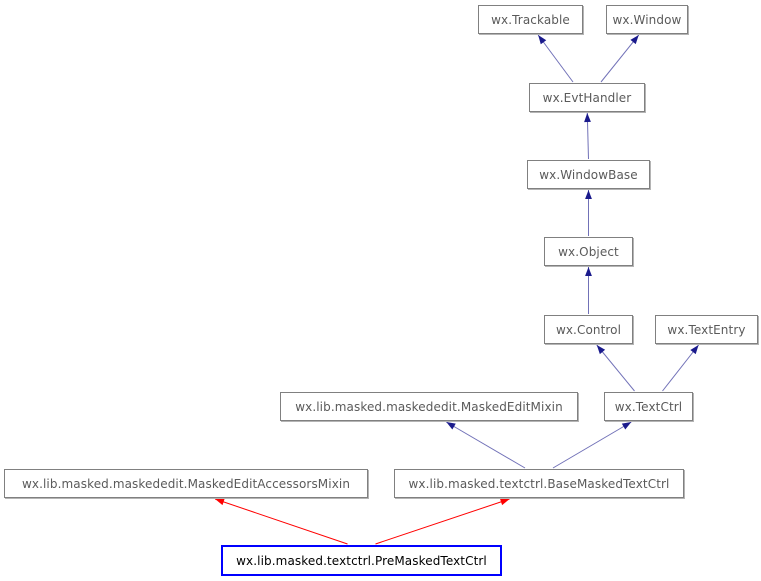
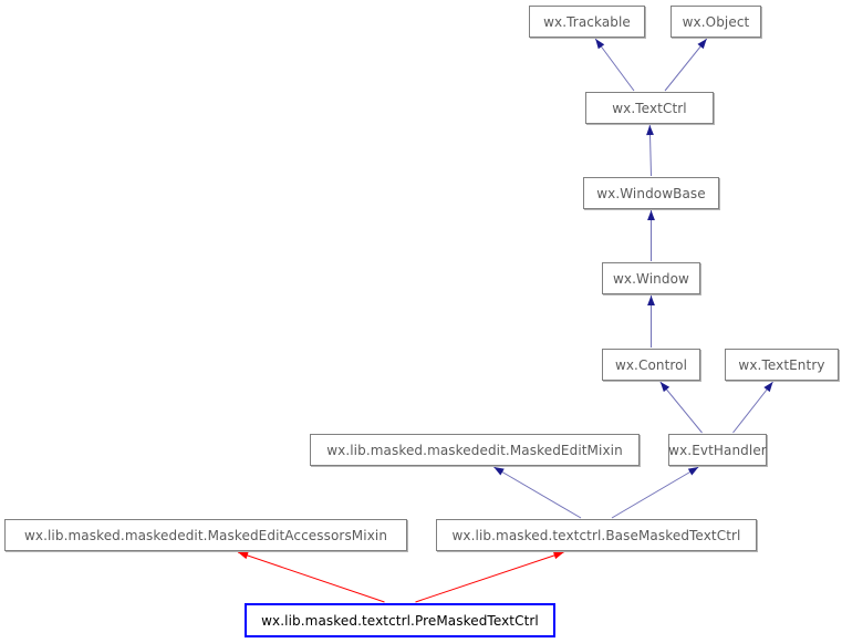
  wx.Trackable
- wx.Window
+ wx.Object
- wx.EvtHandler
+ wx.TextCtrl
  wx.WindowBase
- wx.Object
+ wx.Window
  wx.Control
  wx.TextEntry
  wx.lib.masked.maskededit.MaskedEditMixin
- wx.TextCtrl
+ wx.EvtHandler
  wx.lib.masked.maskededit.MaskedEditAccessorsMixin
  wx.lib.masked.textctrl.BaseMaskedTextCtrl
  wx.lib.masked.textctrl.PreMaskedTextCtrl
